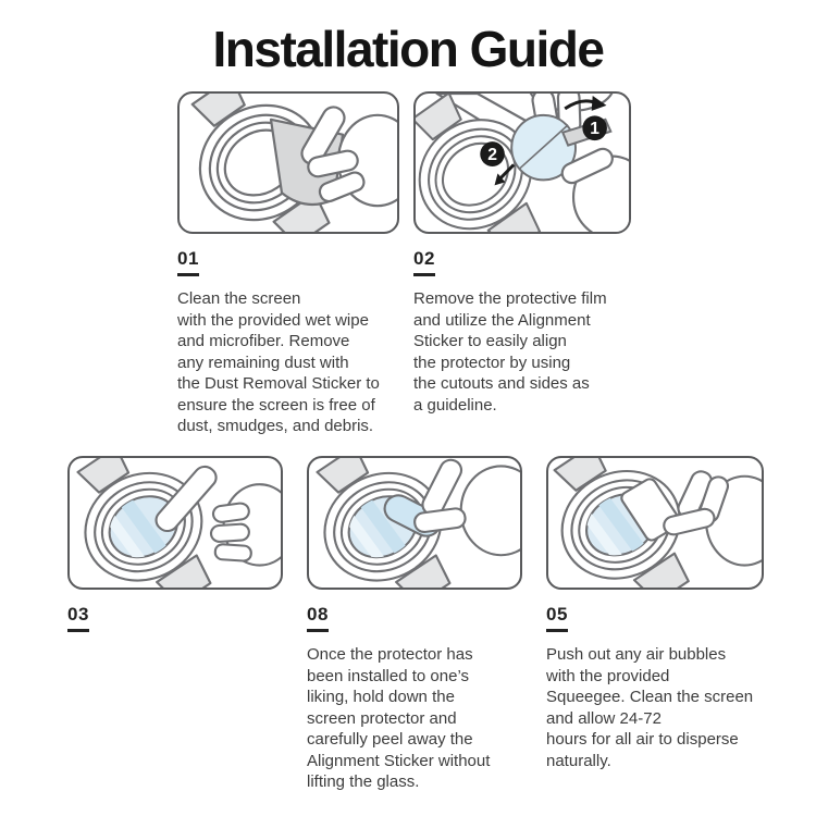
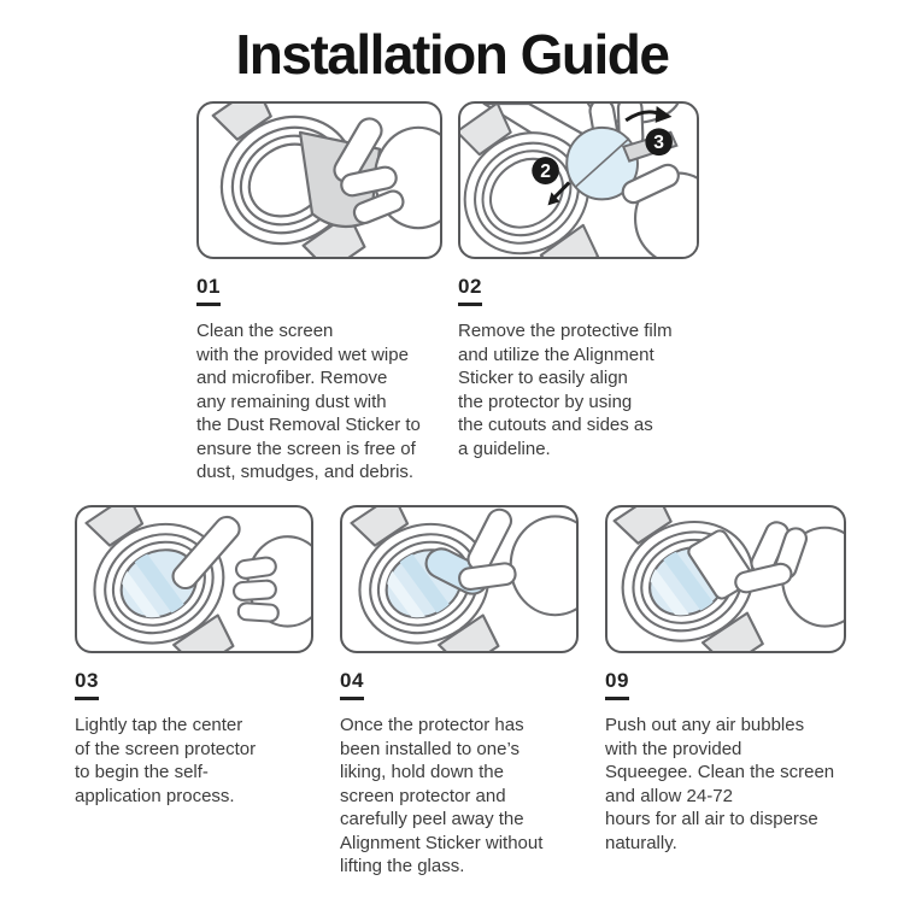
  Installation Guide
  01
  Clean the screen
  with the provided wet wipe
  and microfiber. Remove
  any remaining dust with
  the Dust Removal Sticker to
  ensure the screen is free of
  dust, smudges, and debris.
- 1
+ 3
  2
  02
  Remove the protective film
  and utilize the Alignment
  Sticker to easily align
  the protector by using
  the cutouts and sides as
  a guideline.
  03
+ Lightly tap the center
+ of the screen protector
+ to begin the self-
+ application process.
- 08
+ 04
  Once the protector has
  been installed to one’s
  liking, hold down the
  screen protector and
  carefully peel away the
  Alignment Sticker without
  lifting the glass.
- 05
+ 09
  Push out any air bubbles
  with the provided
  Squeegee. Clean the screen
  and allow 24-72
  hours for all air to disperse
  naturally.
